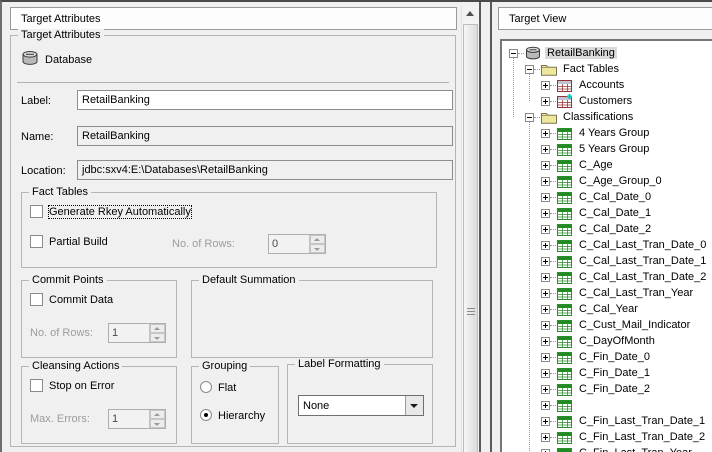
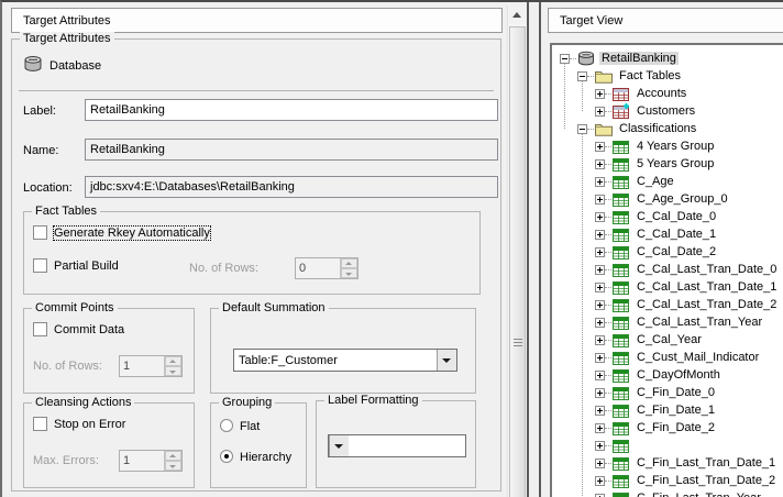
  Target Attributes
  Target Attributes
  Database
  Label:
  RetailBanking
  Name:
  RetailBanking
  Location:
  jdbc:sxv4:E:\Databases\RetailBanking
  Fact Tables
  Generate Rkey Automatically
  Partial Build
  No. of Rows:
  0
  Commit Points
  Commit Data
  No. of Rows:
  1
  Default Summation
+ Table:F_Customer
  Cleansing Actions
  Stop on Error
  Max. Errors:
  1
  Grouping
  Flat
  Hierarchy
  Label Formatting
- None
  Target View
  RetailBanking
  Fact Tables
  Accounts
  Customers
  Classifications
  4 Years Group
  5 Years Group
  C_Age
  C_Age_Group_0
  C_Cal_Date_0
  C_Cal_Date_1
  C_Cal_Date_2
  C_Cal_Last_Tran_Date_0
  C_Cal_Last_Tran_Date_1
  C_Cal_Last_Tran_Date_2
  C_Cal_Last_Tran_Year
  C_Cal_Year
  C_Cust_Mail_Indicator
  C_DayOfMonth
  C_Fin_Date_0
  C_Fin_Date_1
  C_Fin_Date_2
  C_Fin_Last_Tran_Date_1
  C_Fin_Last_Tran_Date_2
